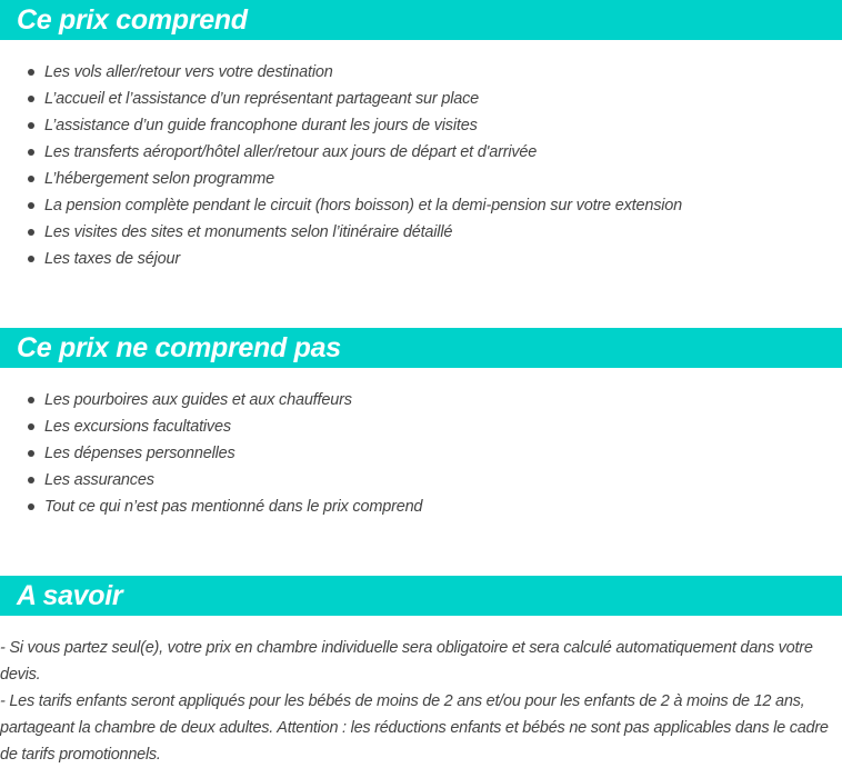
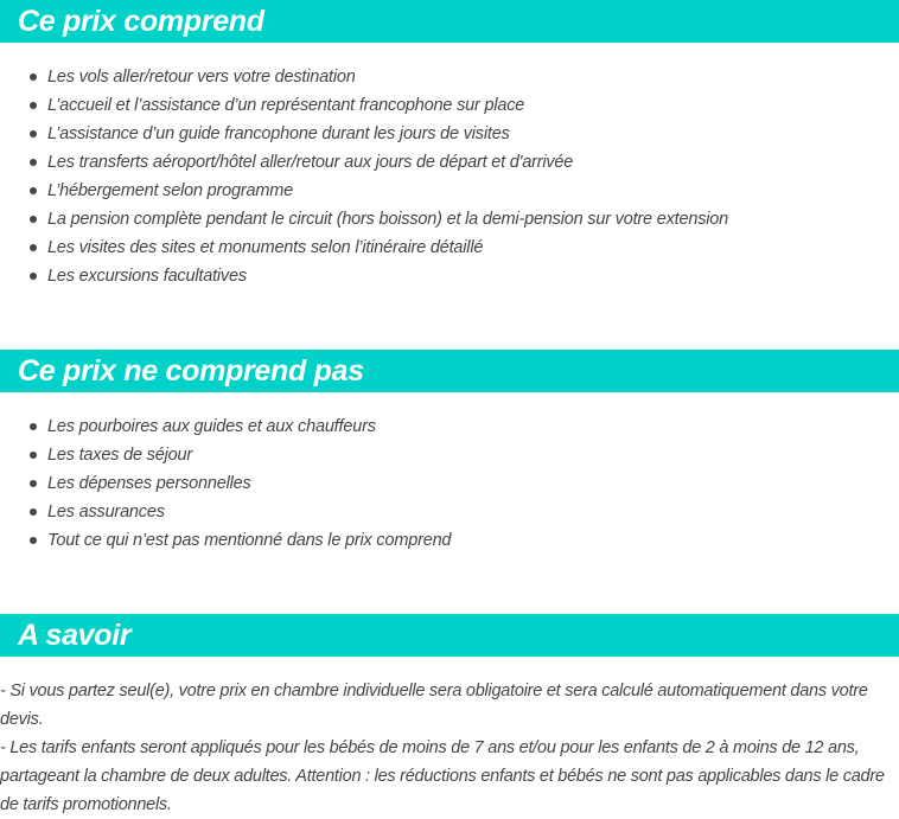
  Ce prix comprend
  Les vols aller/retour vers votre destination
- L’accueil et l’assistance d’un représentant partageant sur place
+ L’accueil et l’assistance d’un représentant francophone sur place
  L’assistance d’un guide francophone durant les jours de visites
  Les transferts aéroport/hôtel aller/retour aux jours de départ et d'arrivée
  L’hébergement selon programme
  La pension complète pendant le circuit (hors boisson) et la demi-pension sur votre extension
  Les visites des sites et monuments selon l’itinéraire détaillé
- Les taxes de séjour
+ Les excursions facultatives
  Ce prix ne comprend pas
  Les pourboires aux guides et aux chauffeurs
- Les excursions facultatives
+ Les taxes de séjour
  Les dépenses personnelles
  Les assurances
  Tout ce qui n’est pas mentionné dans le prix comprend
  A savoir
  - Si vous partez seul(e), votre prix en chambre individuelle sera obligatoire et sera calculé automatiquement dans votre devis.
- - Les tarifs enfants seront appliqués pour les bébés de moins de 2 ans et/ou pour les enfants de 2 à moins de 12 ans, partageant la chambre de deux adultes. Attention : les réductions enfants et bébés ne sont pas applicables dans le cadre de tarifs promotionnels.
+ - Les tarifs enfants seront appliqués pour les bébés de moins de 7 ans et/ou pour les enfants de 2 à moins de 12 ans, partageant la chambre de deux adultes. Attention : les réductions enfants et bébés ne sont pas applicables dans le cadre de tarifs promotionnels.
